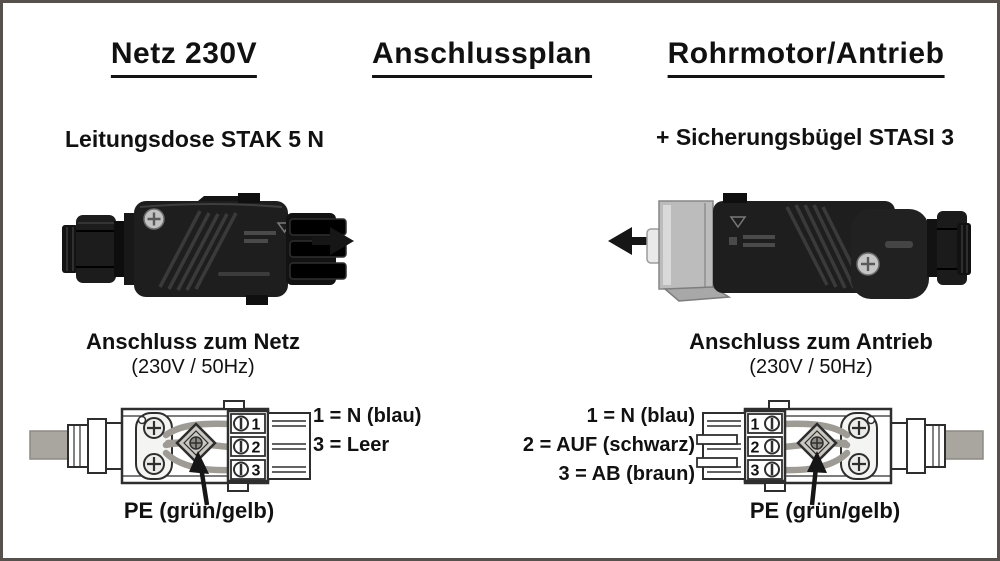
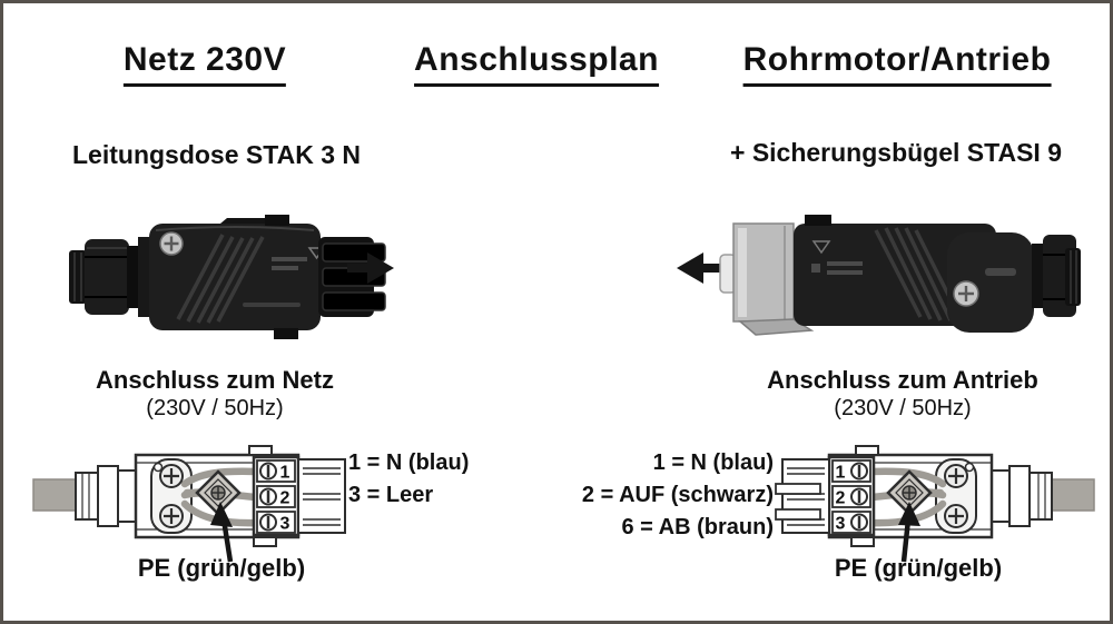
  Netz 230V
  Anschlussplan
  Rohrmotor/Antrieb
- Leitungsdose STAK 5 N
+ Leitungsdose STAK 3 N
- + Sicherungsbügel STASI 3
+ + Sicherungsbügel STASI 9
  Anschluss zum Netz
  (230V / 50Hz)
  Anschluss zum Antrieb
  (230V / 50Hz)
  1 = N (blau)
  3 = Leer
  1 = N (blau)
  2 = AUF (schwarz)
- 3 = AB (braun)
+ 6 = AB (braun)
  1
  2
  3
  1
  2
  3
  PE (grün/gelb)
  PE (grün/gelb)
